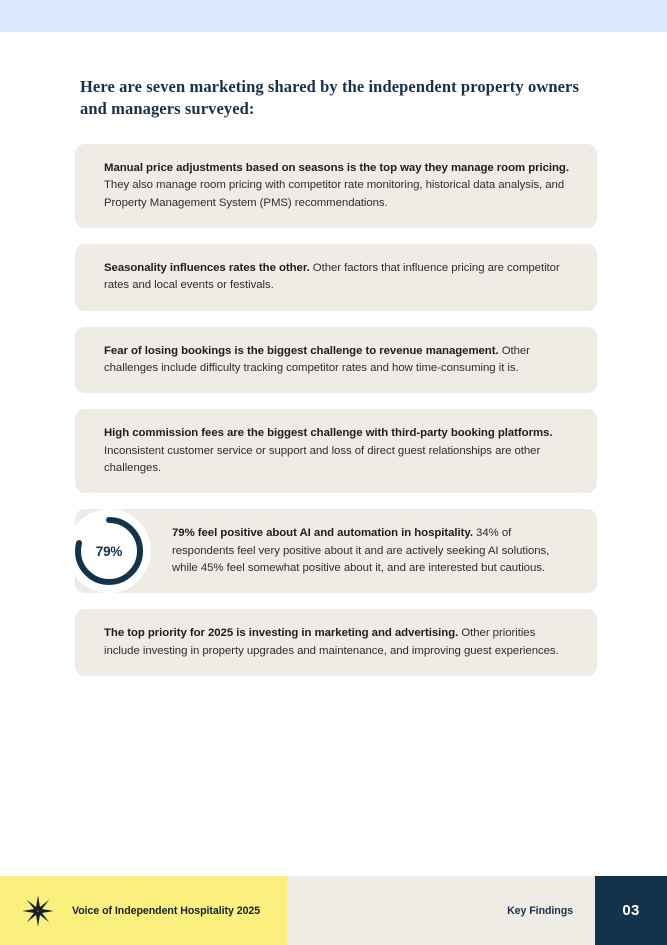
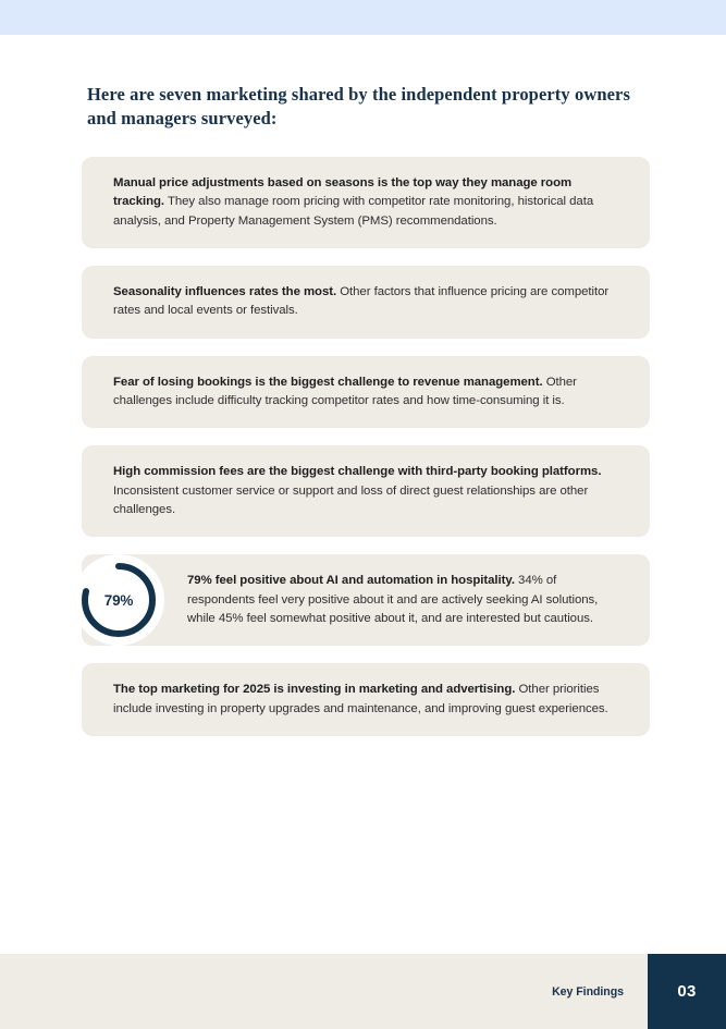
  Here are seven marketing shared by the independent property owners and managers surveyed:
- Manual price adjustments based on seasons is the top way they manage room pricing. They also manage room pricing with competitor rate monitoring, historical data analysis, and Property Management System (PMS) recommendations.
+ Manual price adjustments based on seasons is the top way they manage room tracking. They also manage room pricing with competitor rate monitoring, historical data analysis, and Property Management System (PMS) recommendations.
- Seasonality influences rates the other. Other factors that influence pricing are competitor rates and local events or festivals.
+ Seasonality influences rates the most. Other factors that influence pricing are competitor rates and local events or festivals.
  Fear of losing bookings is the biggest challenge to revenue management. Other challenges include difficulty tracking competitor rates and how time-consuming it is.
  High commission fees are the biggest challenge with third-party booking platforms. Inconsistent customer service or support and loss of direct guest relationships are other challenges.
  79%
  79% feel positive about AI and automation in hospitality. 34% of respondents feel very positive about it and are actively seeking AI solutions, while 45% feel somewhat positive about it, and are interested but cautious.
- The top priority for 2025 is investing in marketing and advertising. Other priorities include investing in property upgrades and maintenance, and improving guest experiences.
+ The top marketing for 2025 is investing in marketing and advertising. Other priorities include investing in property upgrades and maintenance, and improving guest experiences.
- Voice of Independent Hospitality 2025
  Key Findings
  03
